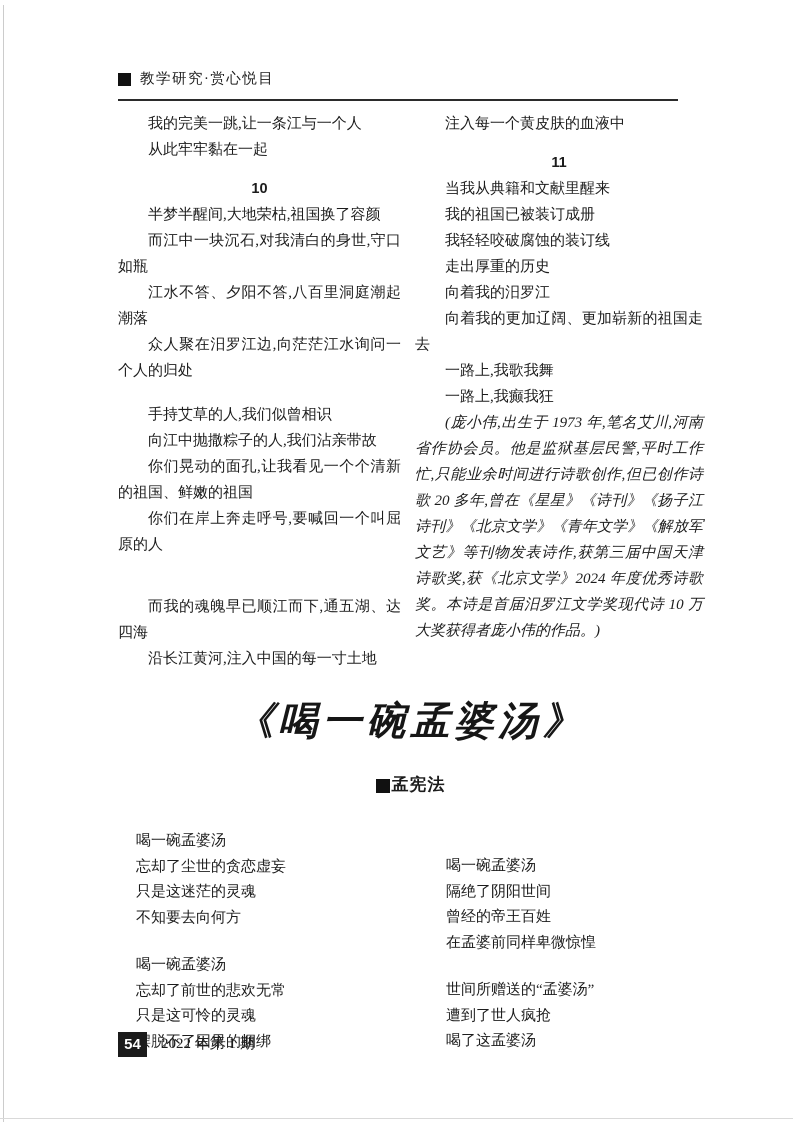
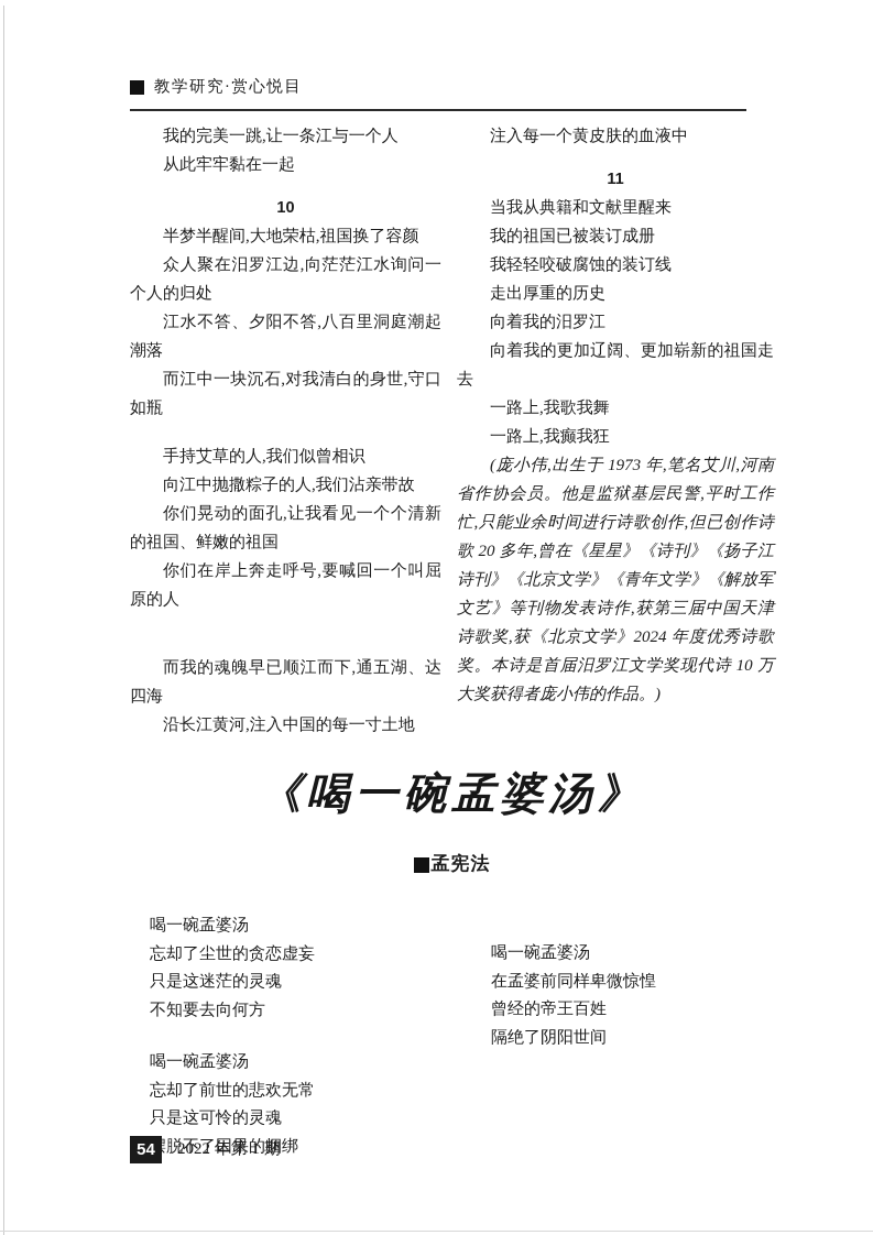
  教学研究·赏心悦目
  我的完美一跳,让一条江与一个人
  从此牢牢黏在一起
  10
  半梦半醒间,大地荣枯,祖国换了容颜
- 而江中一块沉石,对我清白的身世,守口如瓶
+ 众人聚在汨罗江边,向茫茫江水询问一个人的归处
  江水不答、夕阳不答,八百里洞庭潮起潮落
- 众人聚在汨罗江边,向茫茫江水询问一个人的归处
+ 而江中一块沉石,对我清白的身世,守口如瓶
  手持艾草的人,我们似曾相识
  向江中抛撒粽子的人,我们沾亲带故
  你们晃动的面孔,让我看见一个个清新的祖国、鲜嫩的祖国
  你们在岸上奔走呼号,要喊回一个叫屈原的人
  而我的魂魄早已顺江而下,通五湖、达四海
  沿长江黄河,注入中国的每一寸土地
  注入每一个黄皮肤的血液中
  11
  当我从典籍和文献里醒来
  我的祖国已被装订成册
  我轻轻咬破腐蚀的装订线
  走出厚重的历史
  向着我的汨罗江
  向着我的更加辽阔、更加崭新的祖国走去
  一路上,我歌我舞
  一路上,我癫我狂
  (庞小伟,出生于 1973 年,笔名艾川,河南省作协会员。他是监狱基层民警,平时工作忙,只能业余时间进行诗歌创作,但已创作诗歌 20 多年,曾在《星星》《诗刊》《扬子江诗刊》《北京文学》《青年文学》《解放军文艺》等刊物发表诗作,获第三届中国天津诗歌奖,获《北京文学》2024 年度优秀诗歌奖。本诗是首届汨罗江文学奖现代诗 10 万大奖获得者庞小伟的作品。)
  《喝一碗孟婆汤》
  孟宪法
  喝一碗孟婆汤
  忘却了尘世的贪恋虚妄
  只是这迷茫的灵魂
  不知要去向何方
  喝一碗孟婆汤
  忘却了前世的悲欢无常
  只是这可怜的灵魂
  脱不了因果的捆绑
  喝一碗孟婆汤
- 隔绝了阴阳世间
+ 在孟婆前同样卑微惊惶
  曾经的帝王百姓
- 在孟婆前同样卑微惊惶
+ 隔绝了阴阳世间
- 世间所赠送的“孟婆汤”
- 遭到了世人疯抢
- 喝了这孟婆汤
  54
  2022 年第 1 期
